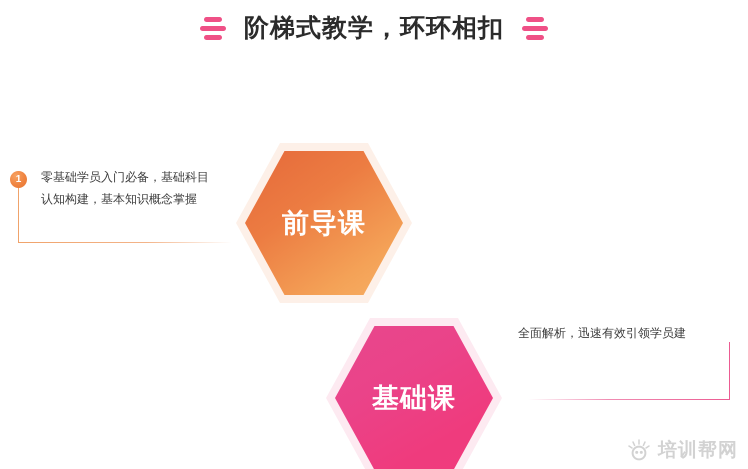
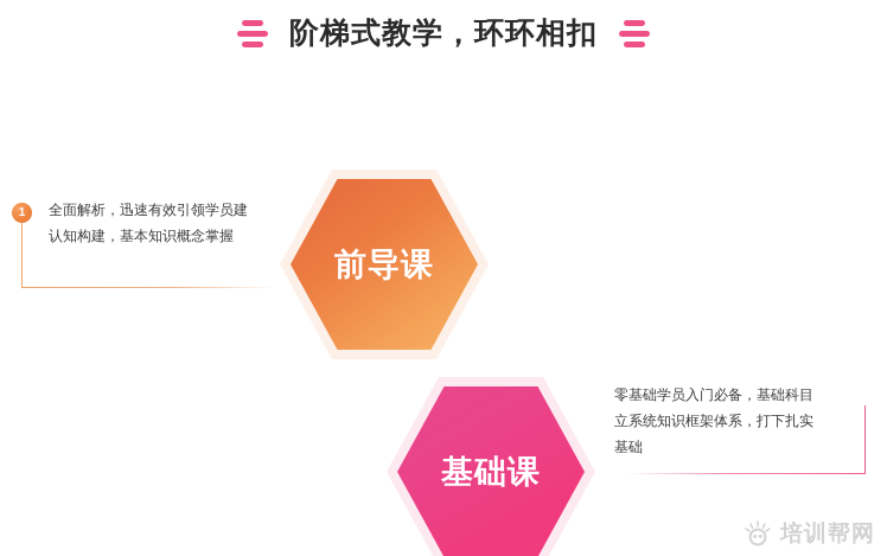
  阶梯式教学，环环相扣
  前导课
  基础课
  1
- 零基础学员入门必备，基础科目
+ 全面解析，迅速有效引领学员建
  认知构建，基本知识概念掌握
- 全面解析，迅速有效引领学员建
+ 零基础学员入门必备，基础科目
+ 立系统知识框架体系，打下扎实
+ 基础
  培训帮网
